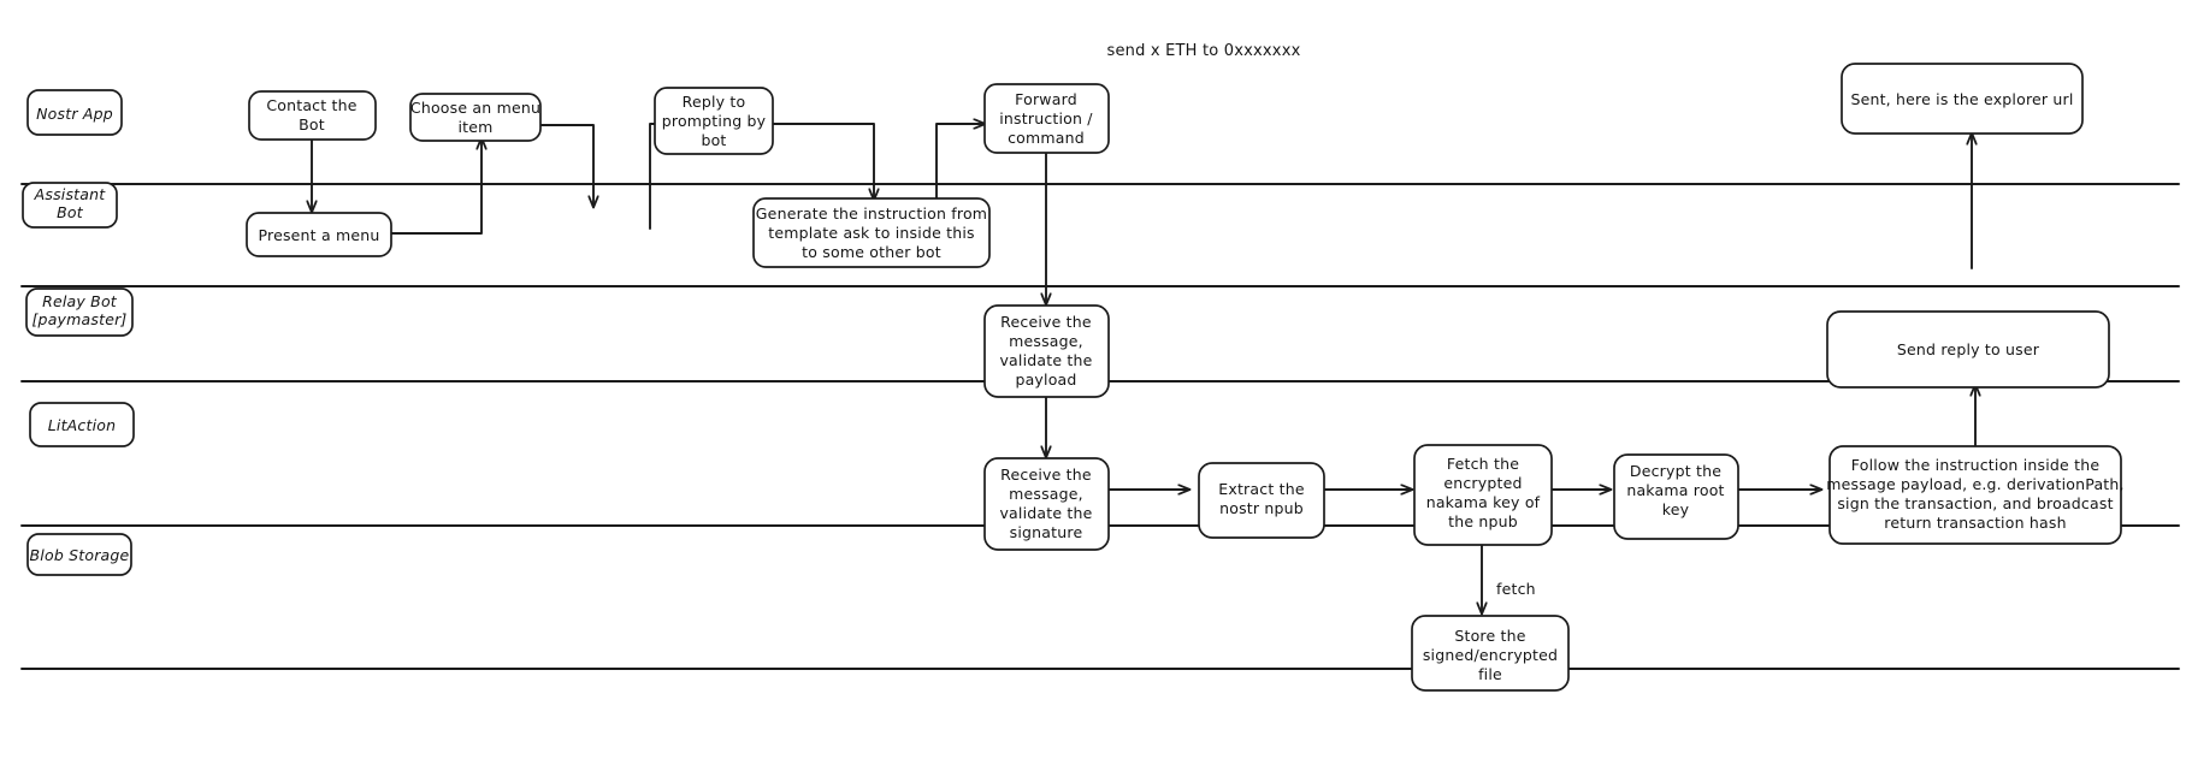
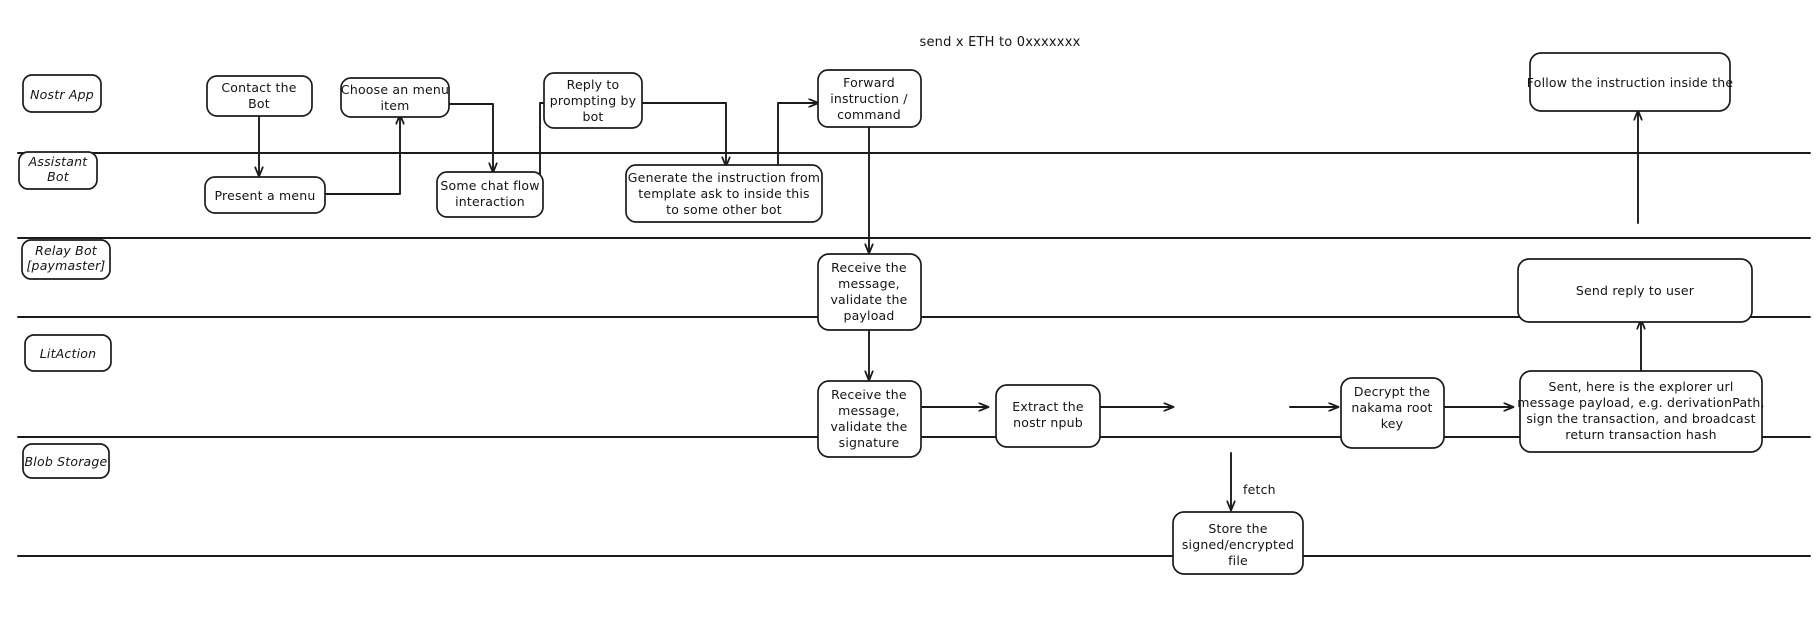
  send x ETH to 0xxxxxxx
  Nostr App
  Assistant
  Bot
  Relay Bot
  [paymaster]
  LitAction
  Blob Storage
  fetch
  Contact the
  Bot
  Choose an menu
  item
  Reply to
  prompting by
  bot
  Forward
  instruction /
  command
- Sent, here is the explorer url
+ Follow the instruction inside the
  Present a menu
+ Some chat flow
+ interaction
  Generate the instruction from
  template ask to inside this
  to some other bot
  Receive the
  message,
  validate the
  payload
  Send reply to user
  Receive the
  message,
  validate the
  signature
  Extract the
  nostr npub
- Fetch the
- encrypted
- nakama key of
- the npub
  Decrypt the
  nakama root
  key
- Follow the instruction inside the
+ Sent, here is the explorer url
  message payload, e.g. derivationPath,
  sign the transaction, and broadcast
  return transaction hash
  Store the
  signed/encrypted
  file
